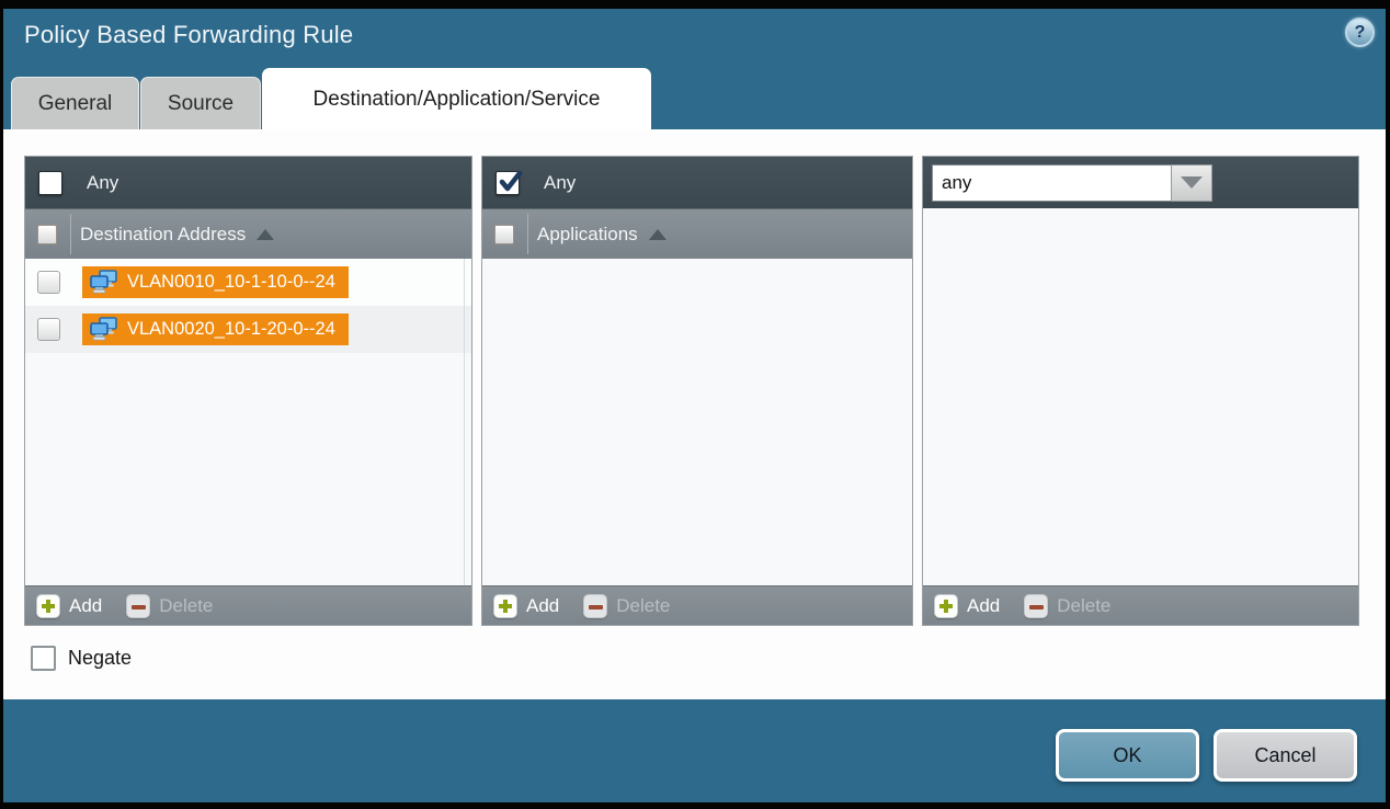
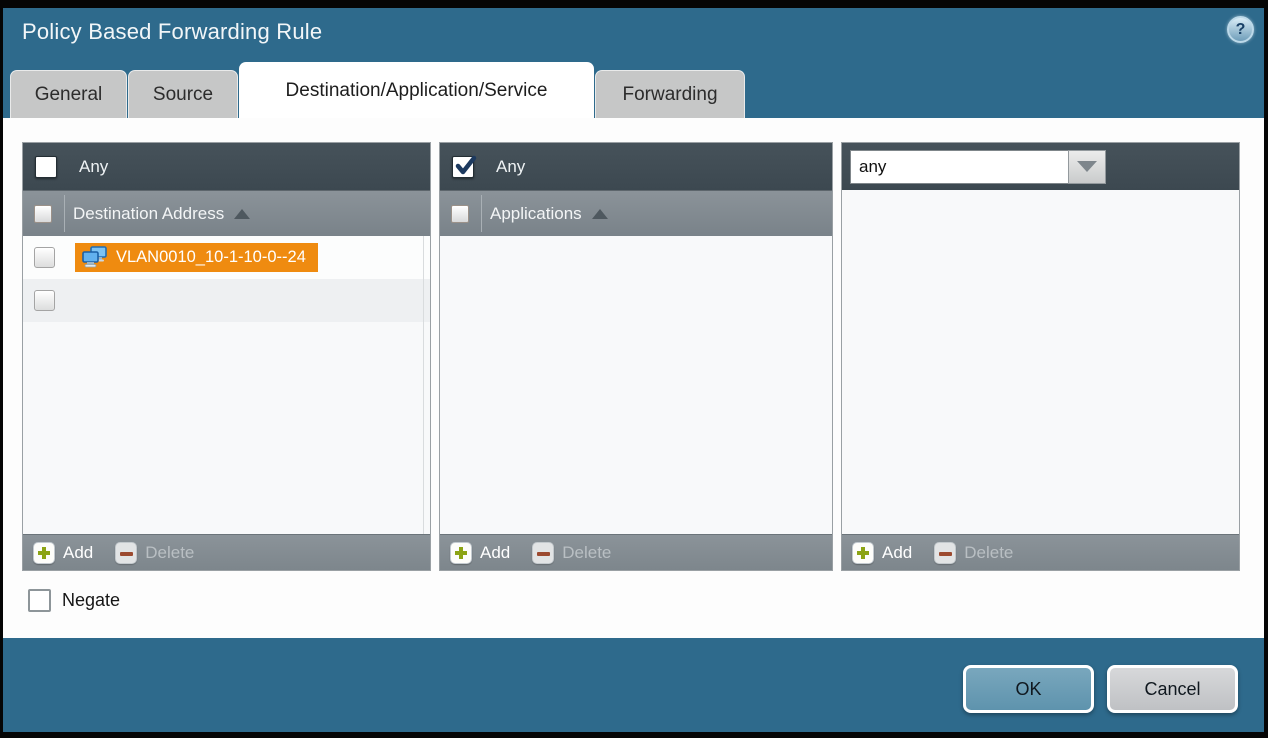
  Policy Based Forwarding Rule
  ?
  General
  Source
  Destination/Application/Service
+ Forwarding
  Any
  Destination Address
  VLAN0010_10-1-10-0--24
- VLAN0020_10-1-20-0--24
  Add
  Delete
  Any
  Applications
  Add
  Delete
  any
  Add
  Delete
  Negate
  OK
  Cancel
